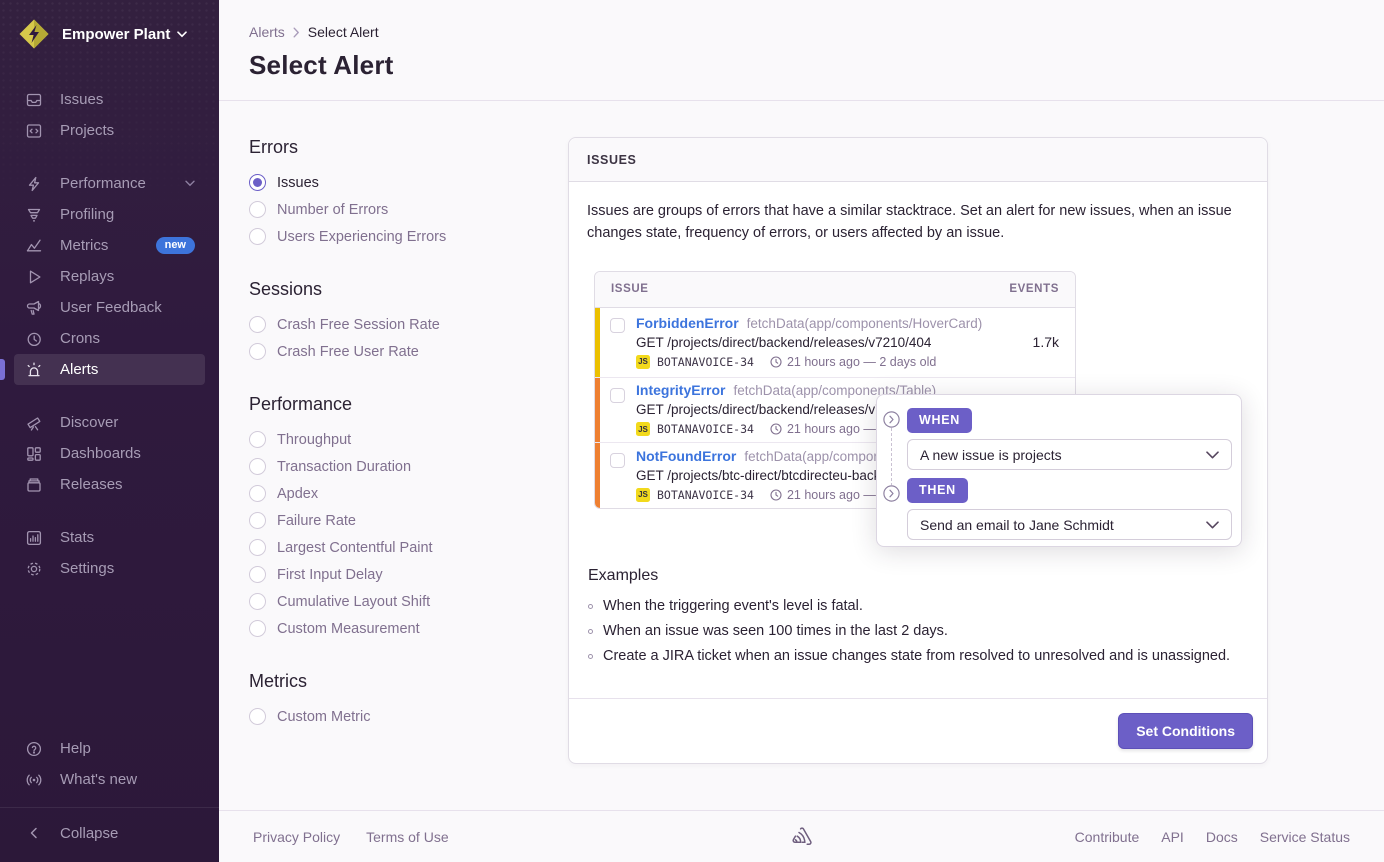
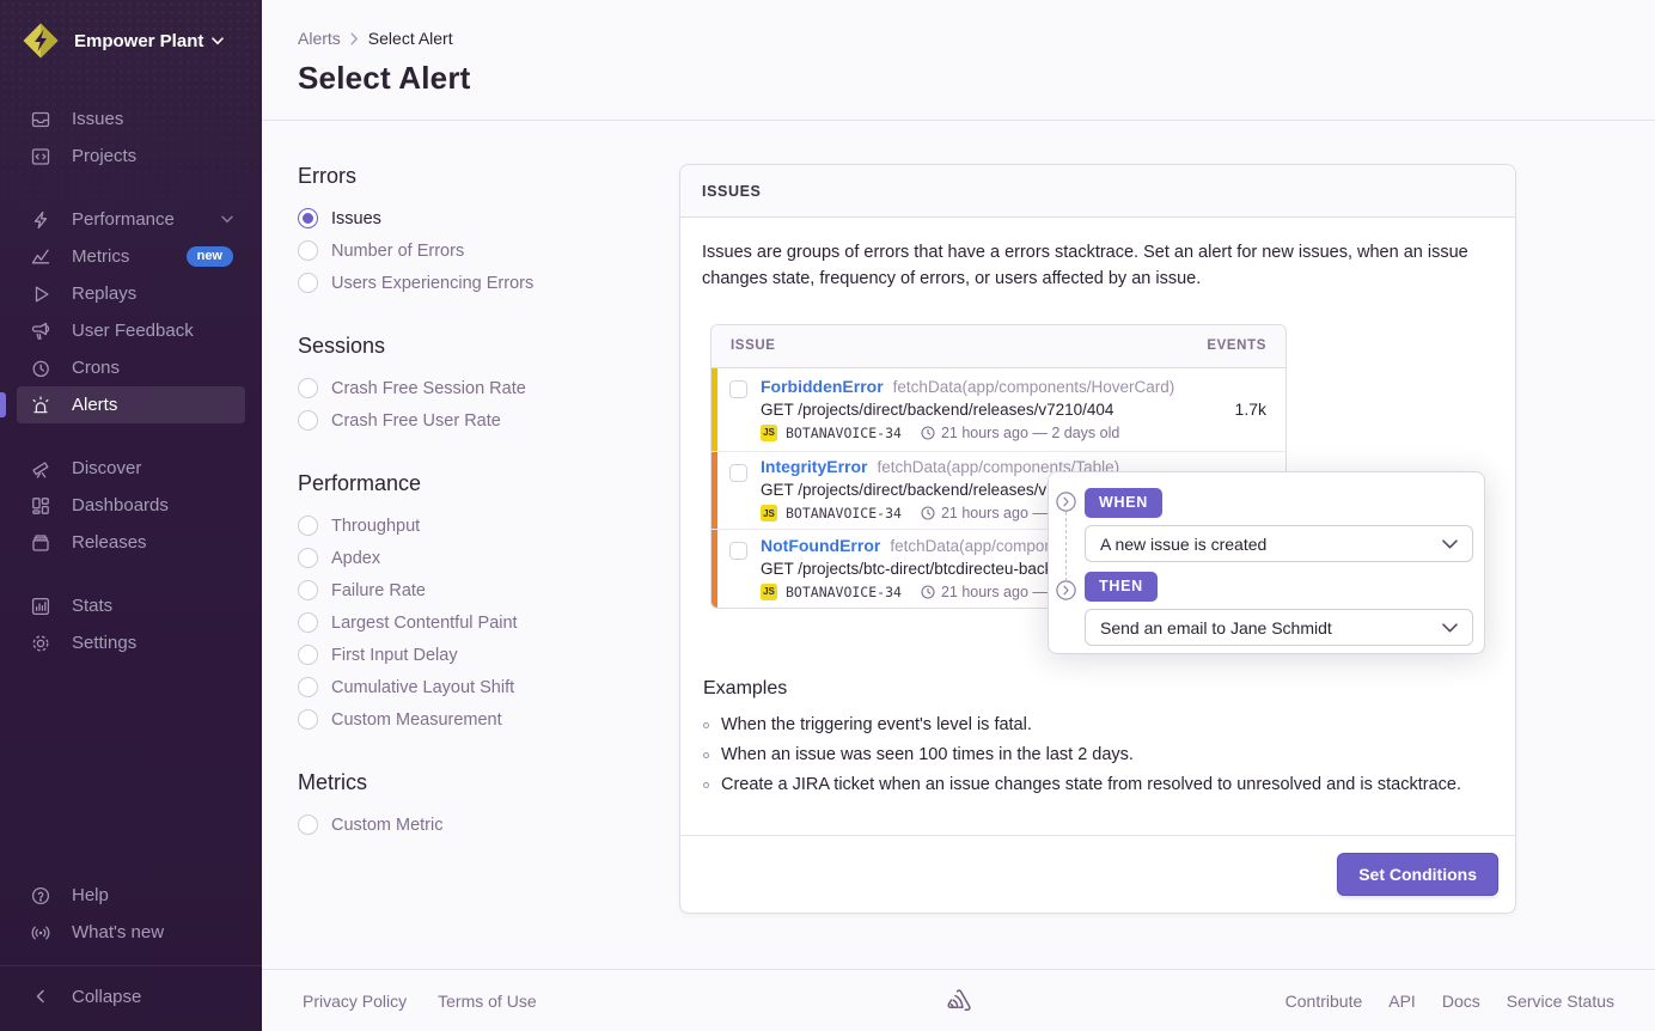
  Empower Plant
  Issues
  Projects
  Performance
- Profiling
  Metrics
  new
  Replays
  User Feedback
  Crons
  Alerts
  Discover
  Dashboards
  Releases
  Stats
  Settings
  Help
  What's new
  Collapse
  Alerts
  Select Alert
  Select Alert
  Errors
  Issues
  Number of Errors
  Users Experiencing Errors
  Sessions
  Crash Free Session Rate
  Crash Free User Rate
  Performance
  Throughput
- Transaction Duration
  Apdex
  Failure Rate
  Largest Contentful Paint
  First Input Delay
  Cumulative Layout Shift
  Custom Measurement
  Metrics
  Custom Metric
  ISSUES
- Issues are groups of errors that have a similar stacktrace. Set an alert for new issues, when an issue changes state, frequency of errors, or users affected by an issue.
+ Issues are groups of errors that have a errors stacktrace. Set an alert for new issues, when an issue changes state, frequency of errors, or users affected by an issue.
  ISSUE
  EVENTS
  ForbiddenError
  fetchData(app/components/HoverCard)
  GET /projects/direct/backend/releases/v7210/404
  JS
  BOTANAVOICE-34
  21 hours ago — 2 days old
  1.7k
  IntegrityError
  fetchData(app/components/Table)
  GET /projects/direct/backend/releases/v
  JS
  BOTANAVOICE-34
  NotFoundError
  fetchData(app/compo
  GET /projects/btc-direct/btcdirecteu-bac
  JS
  BOTANAVOICE-34
  Examples
  When the triggering event's level is fatal.
  When an issue was seen 100 times in the last 2 days.
- Create a JIRA ticket when an issue changes state from resolved to unresolved and is unassigned.
+ Create a JIRA ticket when an issue changes state from resolved to unresolved and is stacktrace.
  Set Conditions
  WHEN
- A new issue is projects
+ A new issue is created
  THEN
  Send an email to Jane Schmidt
  Privacy Policy
  Terms of Use
  Contribute
  API
  Docs
  Service Status
